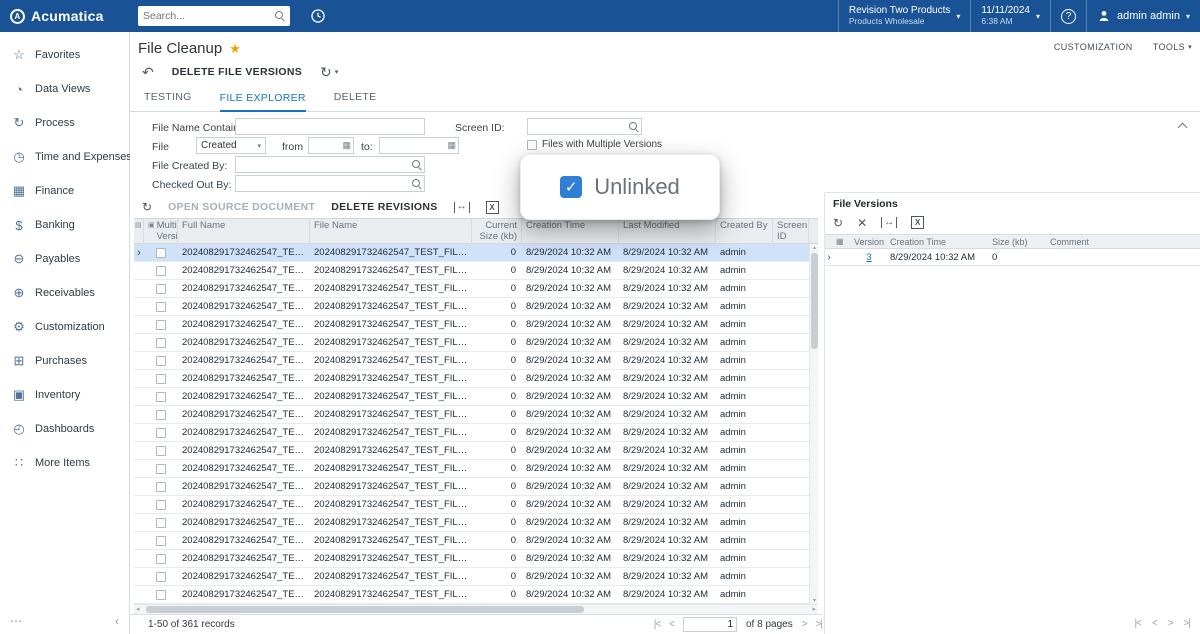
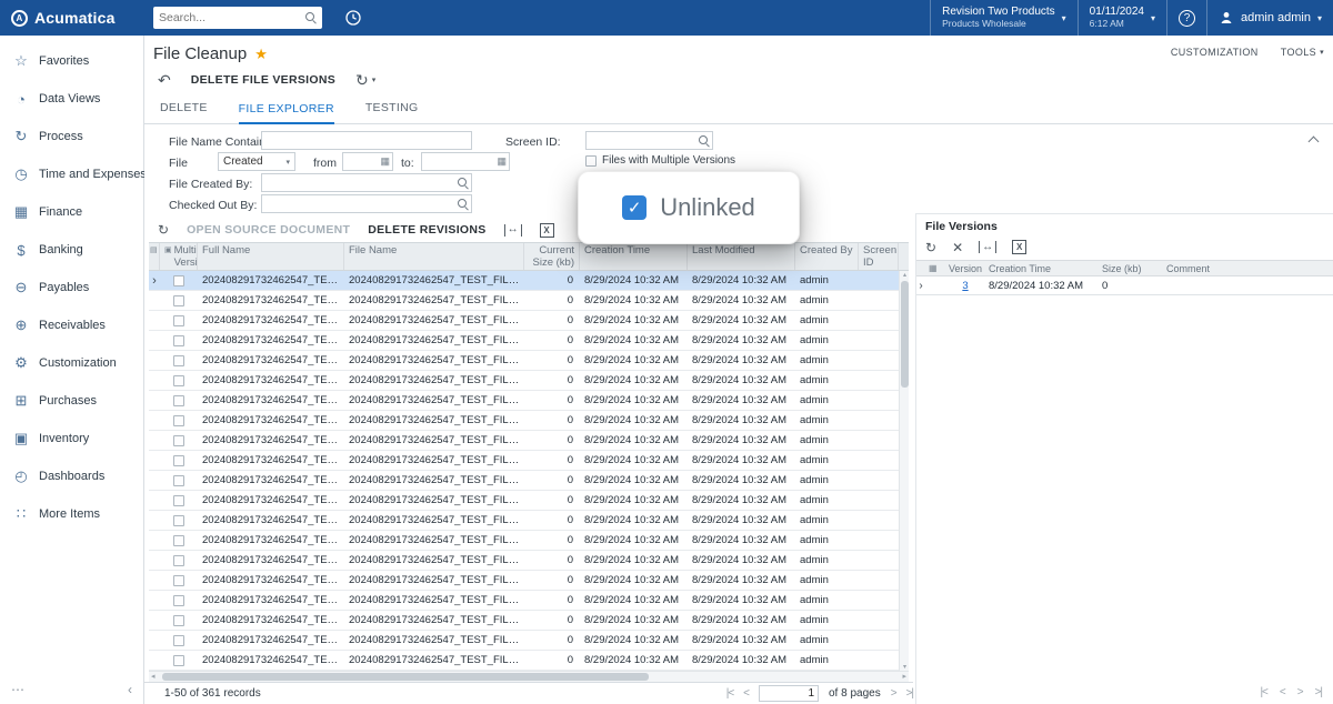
  A
  Acumatica
  Search...
  Revision Two Products
  Products Wholesale
  ▾
- 11/11/2024
+ 01/11/2024
- 6:38 AM
+ 6:12 AM
  ▾
  ?
  admin admin
  ▾
  ☆
  Favorites
  ◔
  Data Views
  ↻
  Process
  ◷
  Time and Expense
  ▦
  Finance
  $
  Banking
  ⊖
  Payables
  ⊕
  Receivables
  ⚙
  Customization
  ⊞
  Purchases
  ▣
  Inventory
  ◴
  Dashboards
  ∷
  More Items
  ⋯
  ‹
  File Cleanup
  ★
  CUSTOMIZATION
  TOOLS
  ↶
  DELETE FILE VERSIONS
  ↻
- TESTING
+ DELETE
  FILE EXPLORER
- DELETE
+ TESTING
  File Name Contai
  Screen ID:
  File
  Created
  from
  ▦
  to:
  ▦
  Files with Multiple Versions
  File Created By:
  Checked Out By:
  ↻
  OPEN SOURCE DOCUMENT
  DELETE REVISIONS
  ↔
  X
  Full Name
  File Name
  Current Size (kb)
  Creation Time
  Last Modified
  Created By
  Screen ID
  202408291732462547_TEST_
  202408291732462547_TEST_FILE19
  0
  8/29/2024 10:32 AM
  8/29/2024 10:32 AM
  admin
  202408291732462547_TEST_
  202408291732462547_TEST_FILE38
  0
  8/29/2024 10:32 AM
  8/29/2024 10:32 AM
  admin
  202408291732462547_TEST_
  202408291732462547_TEST_FILE9
  0
  8/29/2024 10:32 AM
  8/29/2024 10:32 AM
  admin
  202408291732462547_TEST_
  202408291732462547_TEST_FILE52
  0
  8/29/2024 10:32 AM
  8/29/2024 10:32 AM
  admin
  202408291732462547_TEST_
  202408291732462547_TEST_FILE32
  0
  8/29/2024 10:32 AM
  8/29/2024 10:32 AM
  admin
  202408291732462547_TEST_
  202408291732462547_TEST_FILE44
  0
  8/29/2024 10:32 AM
  8/29/2024 10:32 AM
  admin
  202408291732462547_TEST_
  202408291732462547_TEST_FILE35
  0
  8/29/2024 10:32 AM
  8/29/2024 10:32 AM
  admin
  202408291732462547_TEST_
  202408291732462547_TEST_FILE91
  0
  8/29/2024 10:32 AM
  8/29/2024 10:32 AM
  admin
  202408291732462547_TEST_
  202408291732462547_TEST_FILE90
  0
  8/29/2024 10:32 AM
  8/29/2024 10:32 AM
  admin
  202408291732462547_TEST_
  202408291732462547_TEST_FILE62
  0
  8/29/2024 10:32 AM
  8/29/2024 10:32 AM
  admin
  202408291732462547_TEST_
  202408291732462547_TEST_FILE24
  0
  8/29/2024 10:32 AM
  8/29/2024 10:32 AM
  admin
  202408291732462547_TEST_
  202408291732462547_TEST_FILE0
  0
  8/29/2024 10:32 AM
  8/29/2024 10:32 AM
  admin
  202408291732462547_TEST_
  202408291732462547_TEST_FILE53
  0
  8/29/2024 10:32 AM
  8/29/2024 10:32 AM
  admin
  202408291732462547_TEST_
  202408291732462547_TEST_FILE11
  0
  8/29/2024 10:32 AM
  8/29/2024 10:32 AM
  admin
  202408291732462547_TEST_
  202408291732462547_TEST_FILE70
  0
  8/29/2024 10:32 AM
  8/29/2024 10:32 AM
  admin
  202408291732462547_TEST_
  202408291732462547_TEST_FILE20
  0
  8/29/2024 10:32 AM
  8/29/2024 10:32 AM
  admin
  202408291732462547_TEST_
  202408291732462547_TEST_FILE54
  0
  8/29/2024 10:32 AM
  8/29/2024 10:32 AM
  admin
  202408291732462547_TEST_
  202408291732462547_TEST_FILE98
  0
  8/29/2024 10:32 AM
  8/29/2024 10:32 AM
  admin
  202408291732462547_TEST_
  202408291732462547_TEST_FILE3
  0
  8/29/2024 10:32 AM
  8/29/2024 10:32 AM
  admin
  202408291732462547_TEST_
  202408291732462547_TEST_FILE83
  0
  8/29/2024 10:32 AM
  8/29/2024 10:32 AM
  admin
  1-50 of 361 records
  |<
  <
  1
  of 8 pages
  >
  >|
  File Versions
  ↻
  ✕
  ↔
  X
  ▦
  Version
  Creation Time
  Size (kb)
  Comment
  3
  8/29/2024 10:32 AM
  0
  |<
  <
  >
  >|
  ✓
  Unlinked
